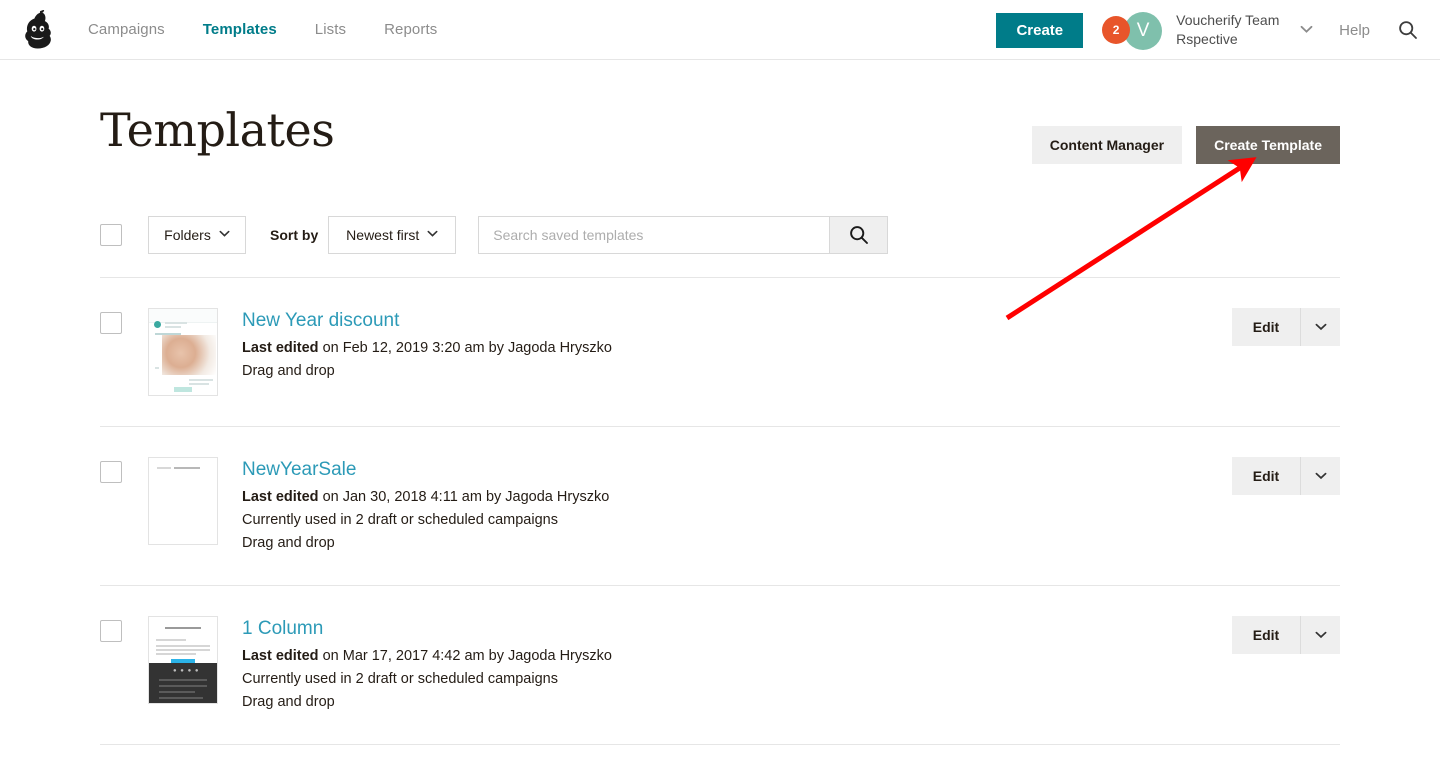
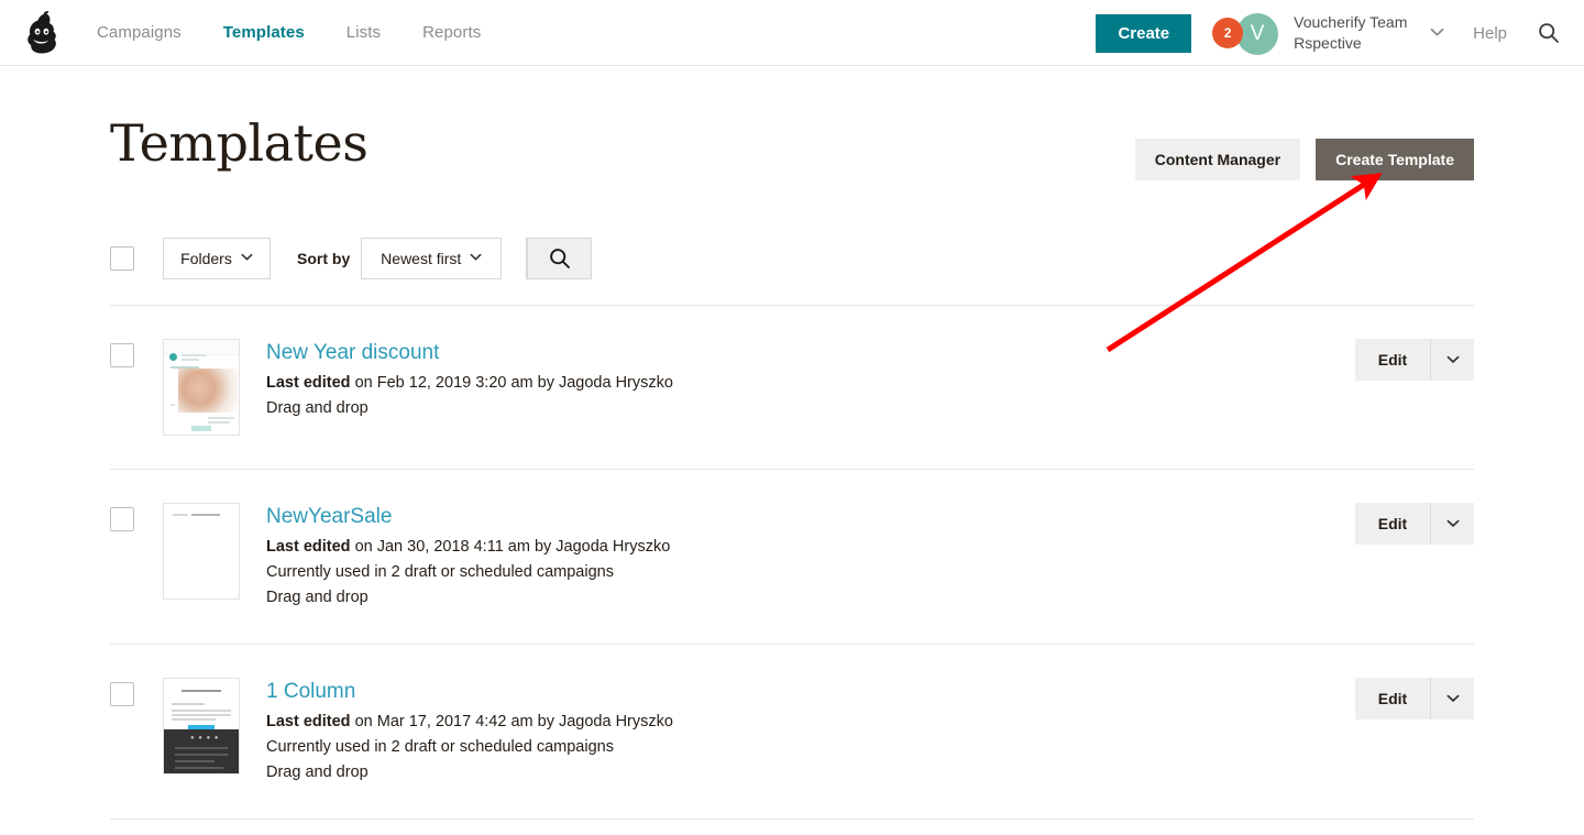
  Campaigns
  Templates
  Lists
  Reports
  Create
  2
  V
  Voucherify Team Rspective
  Help
  Templates
  Content Manager
  Create Template
  Folders
  Sort by
  Newest first
- Search saved templates
  New Year discount
  Last edited on Feb 12, 2019 3:20 am by Jagoda Hryszko
  Drag and drop
  Edit
  NewYearSale
  Last edited on Jan 30, 2018 4:11 am by Jagoda Hryszko
  Currently used in 2 draft or scheduled campaigns
  Drag and drop
  Edit
  1 Column
  Last edited on Mar 17, 2017 4:42 am by Jagoda Hryszko
  Currently used in 2 draft or scheduled campaigns
  Drag and drop
  Edit
